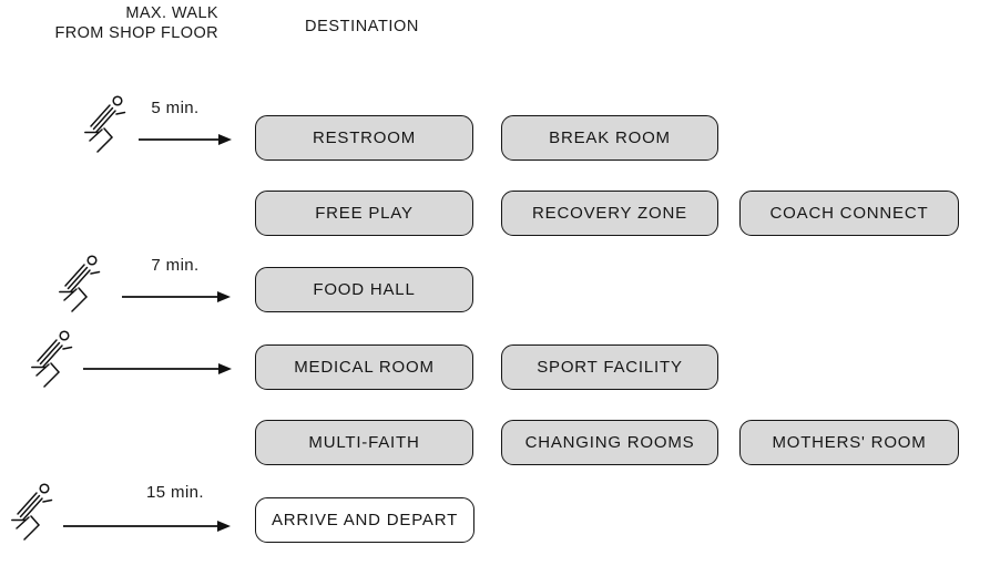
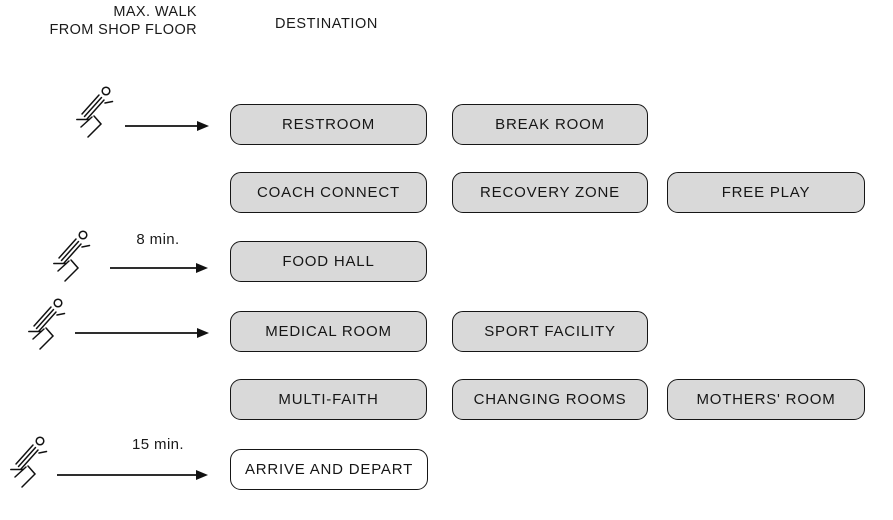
  MAX. WALK
  FROM SHOP FLOOR
  DESTINATION
- 5 min.
- 7 min.
+ 8 min.
  15 min.
  RESTROOM
  BREAK ROOM
- FREE PLAY
+ COACH CONNECT
  RECOVERY ZONE
- COACH CONNECT
+ FREE PLAY
  FOOD HALL
  MEDICAL ROOM
  SPORT FACILITY
  MULTI-FAITH
  CHANGING ROOMS
  MOTHERS' ROOM
  ARRIVE AND DEPART
